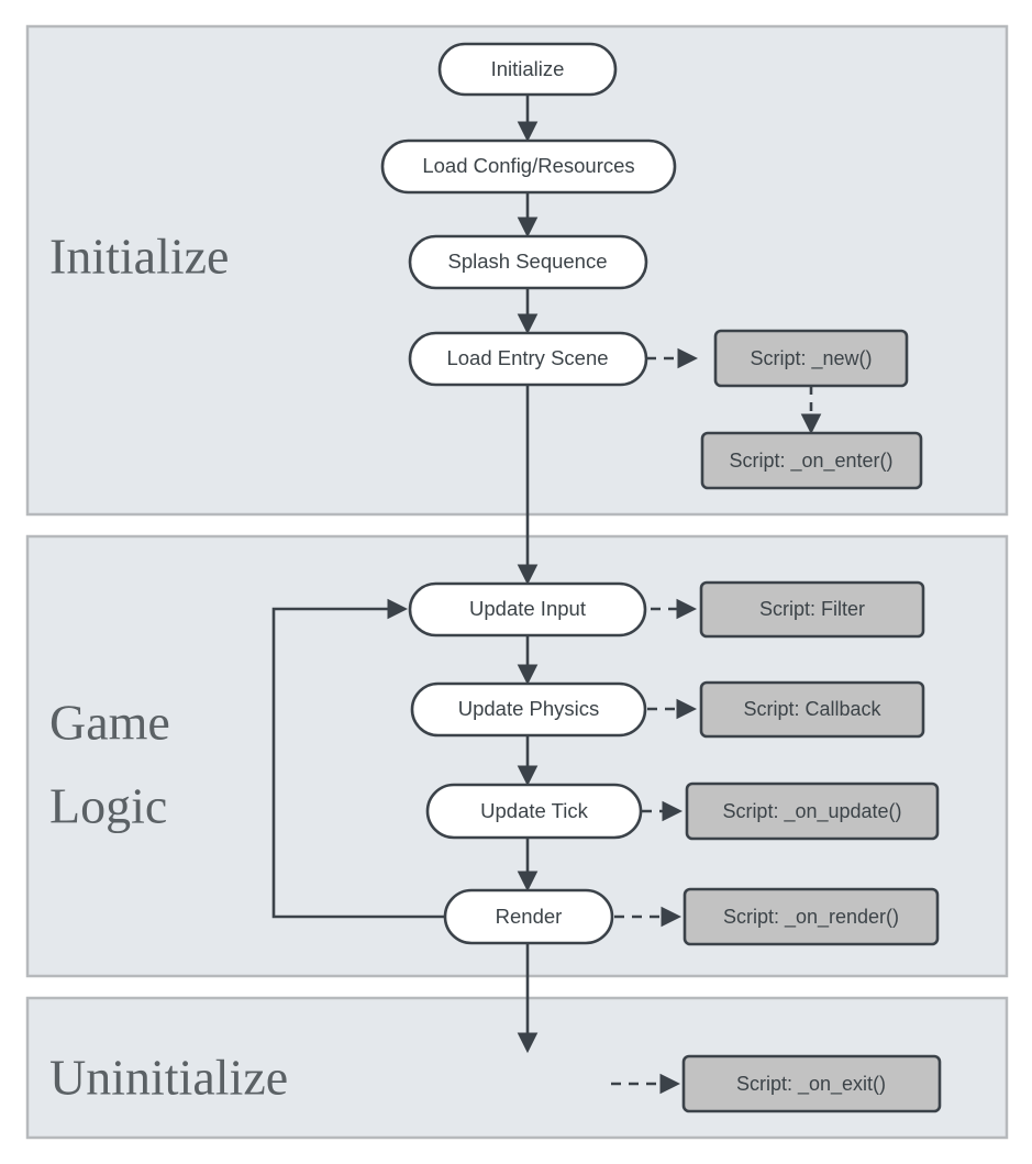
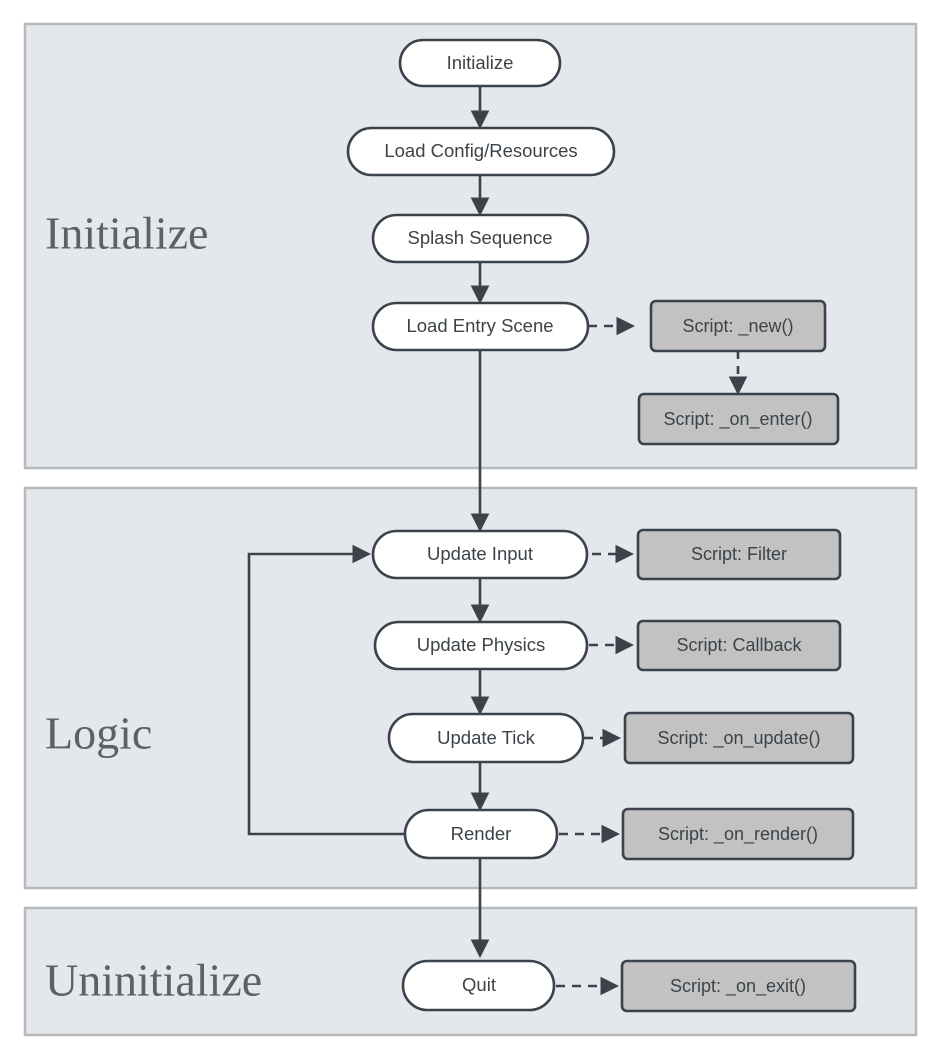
  Initialize
- Game
  Logic
  Uninitialize
  Initialize
  Load Config/Resources
  Splash Sequence
  Load Entry Scene
  Script: _new()
  Script: _on_enter()
  Update Input
  Script: Filter
  Update Physics
  Script: Callback
  Update Tick
  Script: _on_update()
  Render
  Script: _on_render()
+ Quit
  Script: _on_exit()
